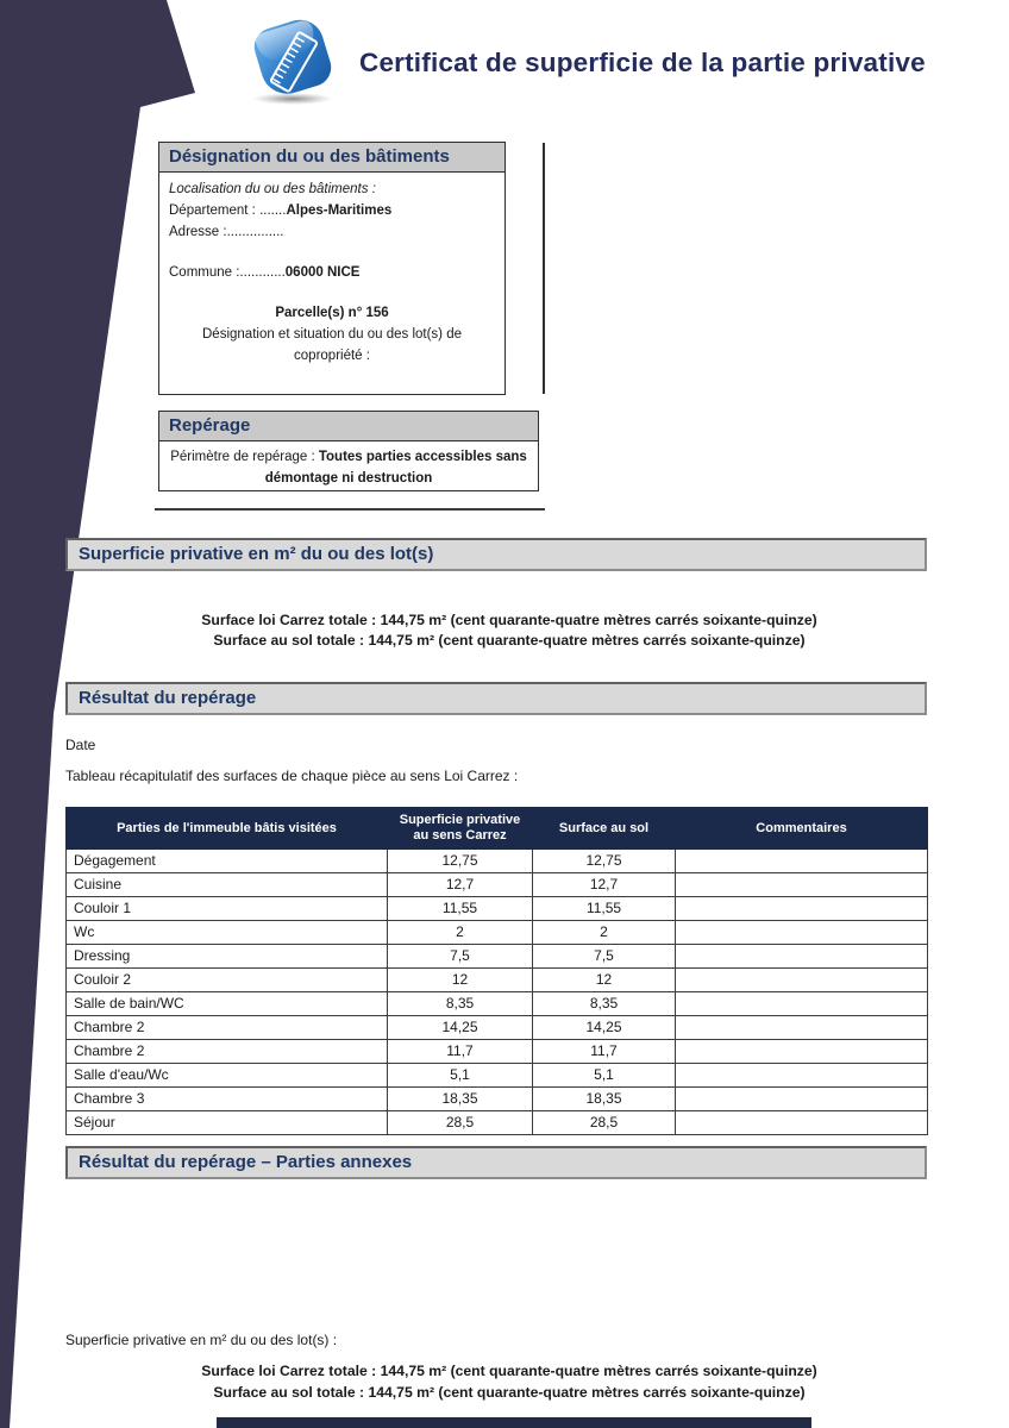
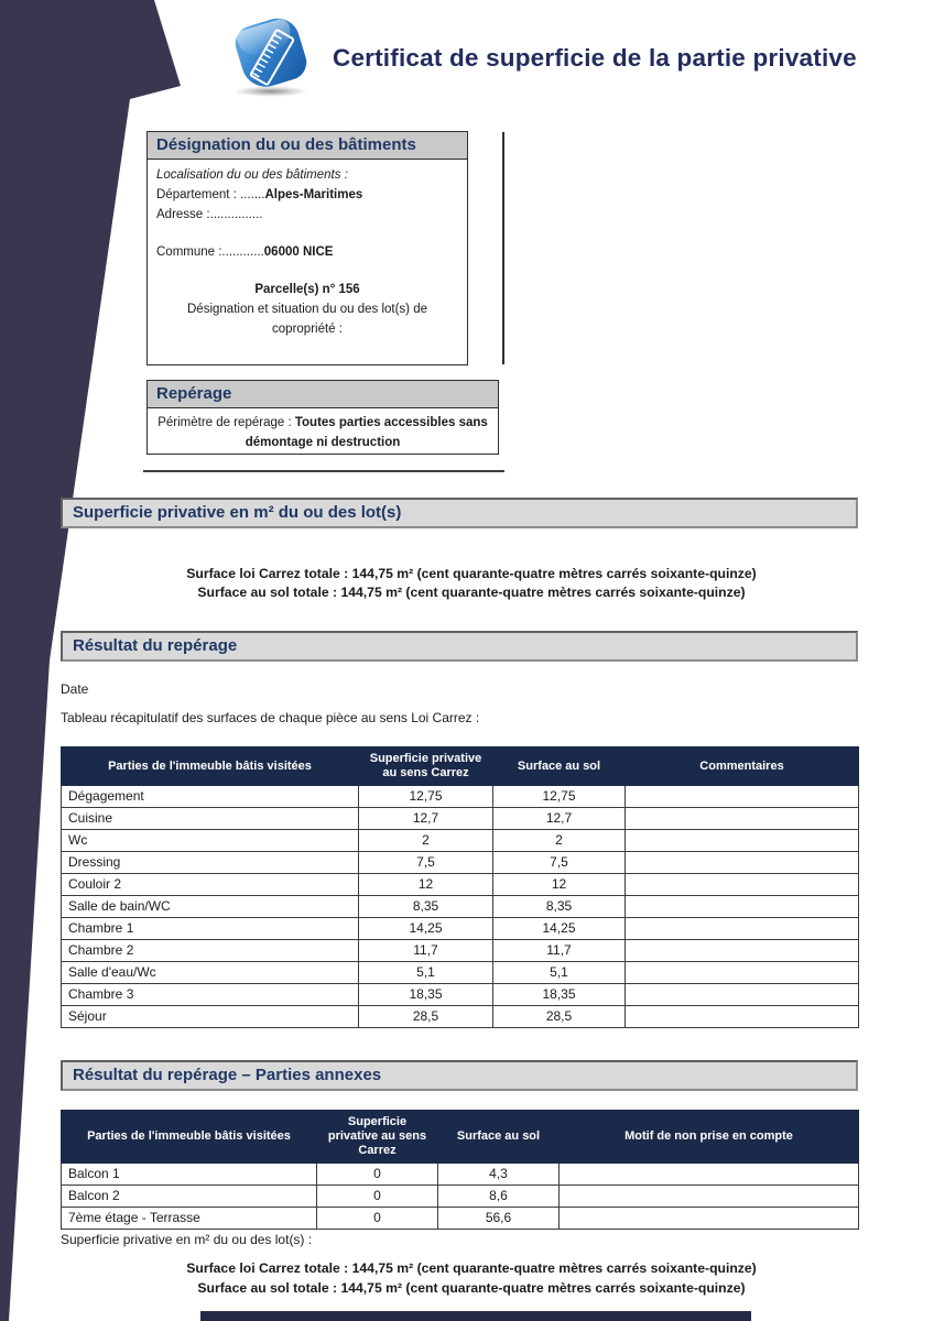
  Certificat de superficie de la partie privative
  Désignation du ou des bâtiments
  Localisation du ou des bâtiments :
  Département : .......Alpes-Maritimes
  Adresse :...............
  Commune :............06000 NICE
  Parcelle(s) n° 156
  Désignation et situation du ou des lot(s) de copropriété :
  Repérage
  Périmètre de repérage : Toutes parties accessibles sans démontage ni destruction
  Superficie privative en m² du ou des lot(s)
  Surface loi Carrez totale : 144,75 m² (cent quarante-quatre mètres carrés soixante-quinze)
  Surface au sol totale : 144,75 m² (cent quarante-quatre mètres carrés soixante-quinze)
  Résultat du repérage
  Date
  Tableau récapitulatif des surfaces de chaque pièce au sens Loi Carrez :
  Parties de l'immeuble bâtis visitées	Superficie privative au sens Carrez	Surface au sol	Commentaires
  Dégagement	12,75	12,75
  Cuisine	12,7	12,7
- Couloir 1	11,55	11,55
  Wc	2	2
  Dressing	7,5	7,5
  Couloir 2	12	12
  Salle de bain/WC	8,35	8,35
- Chambre 2	14,25	14,25
+ Chambre 1	14,25	14,25
  Chambre 2	11,7	11,7
  Salle d'eau/Wc	5,1	5,1
  Chambre 3	18,35	18,35
  Séjour	28,5	28,5
  Résultat du repérage – Parties annexes
+ Parties de l'immeuble bâtis visitées	Superficie privative au sens Carrez	Surface au sol	Motif de non prise en compte
+ Balcon 1	0	4,3
+ Balcon 2	0	8,6
+ 7ème étage - Terrasse	0	56,6
  Superficie privative en m² du ou des lot(s) :
  Surface loi Carrez totale : 144,75 m² (cent quarante-quatre mètres carrés soixante-quinze)
  Surface au sol totale : 144,75 m² (cent quarante-quatre mètres carrés soixante-quinze)
